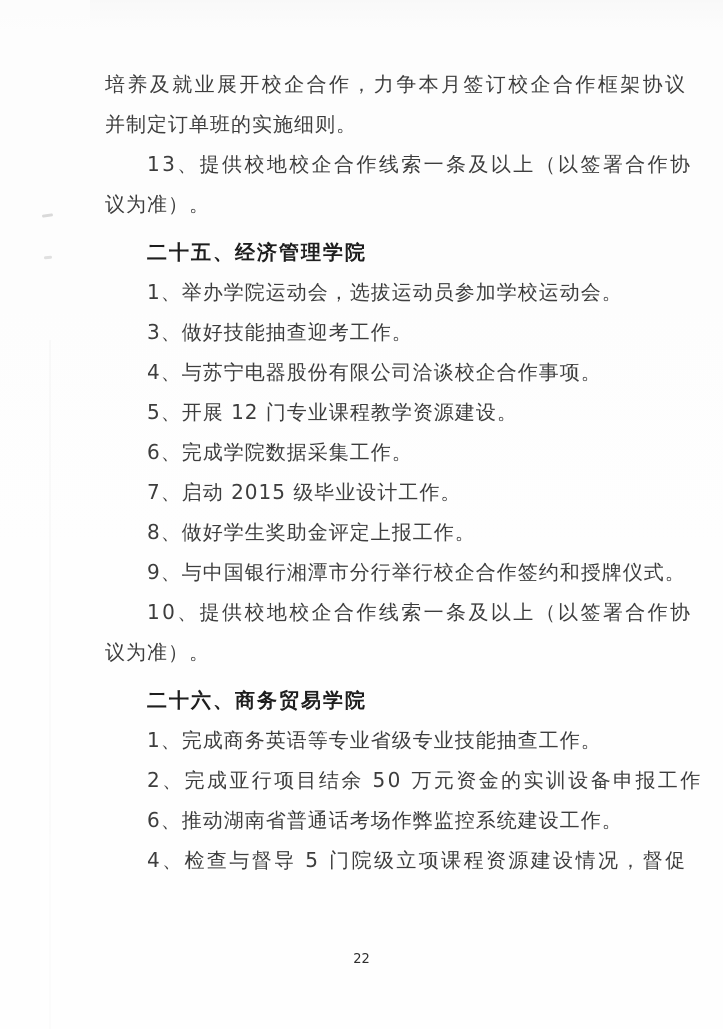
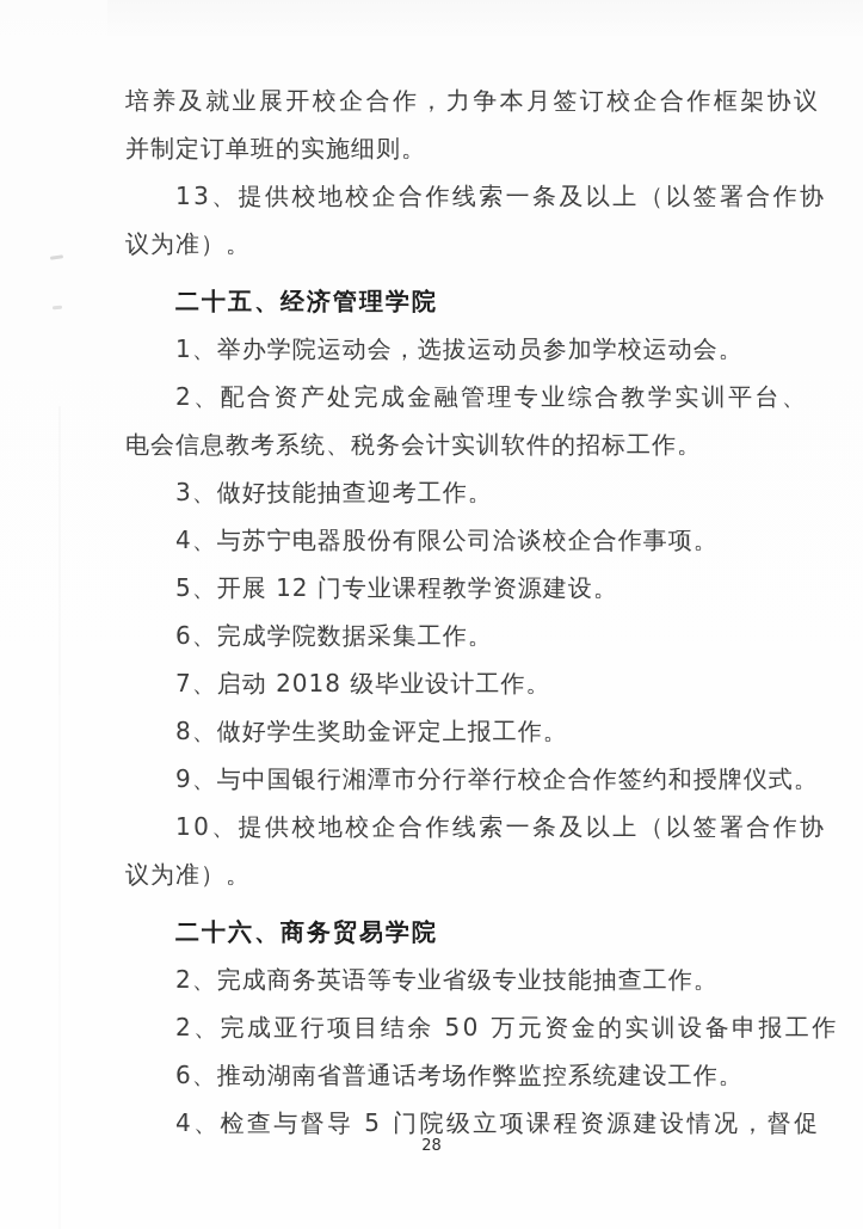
  培养及就业展开校企合作，力争本月签订校企合作框架协议
  并制定订单班的实施细则。
  13、提供校地校企合作线索一条及以上（以签署合作协
  议为准）。
  二十五、经济管理学院
  1、举办学院运动会，选拔运动员参加学校运动会。
+ 2、配合资产处完成金融管理专业综合教学实训平台、
+ 电会信息教考系统、税务会计实训软件的招标工作。
  3、做好技能抽查迎考工作。
  4、与苏宁电器股份有限公司洽谈校企合作事项。
  5、开展 12 门专业课程教学资源建设。
  6、完成学院数据采集工作。
- 7、启动 2015 级毕业设计工作。
+ 7、启动 2018 级毕业设计工作。
  8、做好学生奖助金评定上报工作。
  9、与中国银行湘潭市分行举行校企合作签约和授牌仪式。
  10、提供校地校企合作线索一条及以上（以签署合作协
  议为准）。
  二十六、商务贸易学院
- 1、完成商务英语等专业省级专业技能抽查工作。
+ 2、完成商务英语等专业省级专业技能抽查工作。
  2、完成亚行项目结余 50 万元资金的实训设备申报工作
  6、推动湖南省普通话考场作弊监控系统建设工作。
  4、检查与督导 5 门院级立项课程资源建设情况，督促
- 22
+ 28
